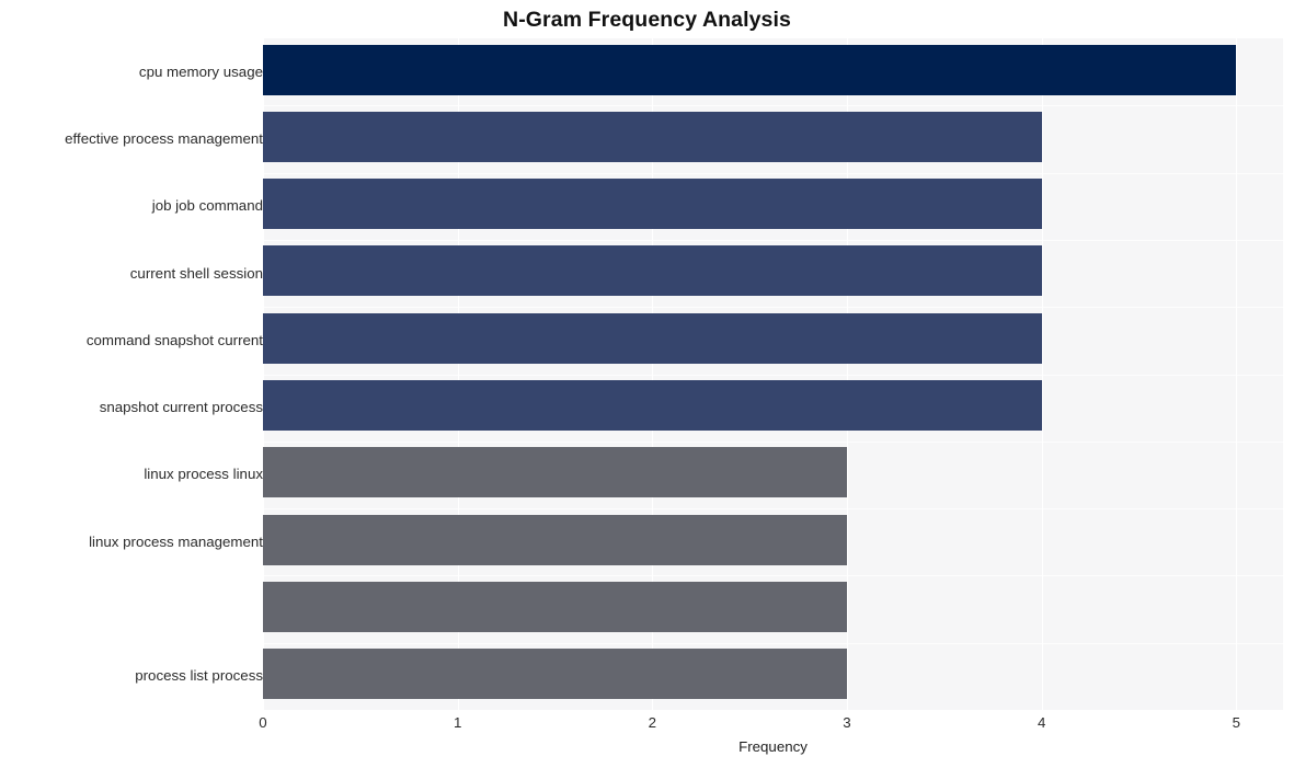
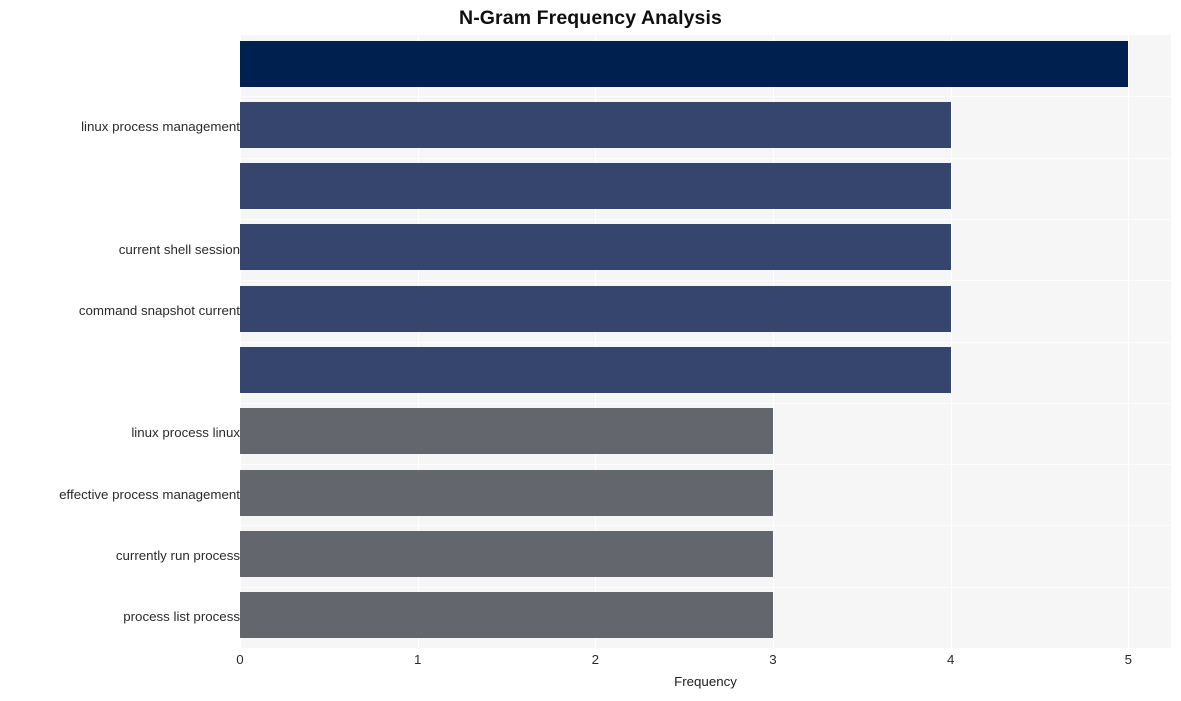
  N-Gram Frequency Analysis
- cpu memory usage
- effective process management
+ linux process management
- job job command
  current shell session
  command snapshot current
- snapshot current process
  linux process linux
- linux process management
+ effective process management
+ currently run process
  process list process
  0
  1
  2
  3
  4
  5
  Frequency
